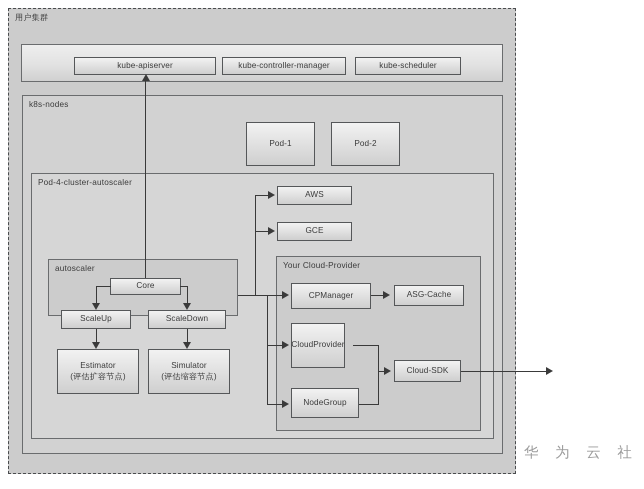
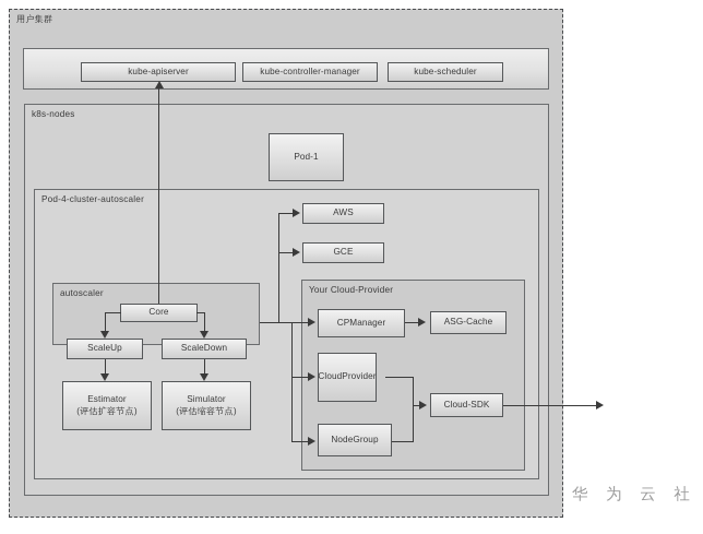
  用户集群
  kube-apiserver
  kube-controller-manager
  kube-scheduler
  k8s-nodes
  Pod-1
- Pod-2
  Pod-4-cluster-autoscaler
  AWS
  GCE
  autoscaler
  Core
  ScaleUp
  ScaleDown
  Estimator
  (评估扩容节点)
  Simulator
  (评估缩容节点)
  Your Cloud-Provider
  CPManager
  ASG-Cache
  CloudProvider
  NodeGroup
  Cloud-SDK
  华 为 云 社
